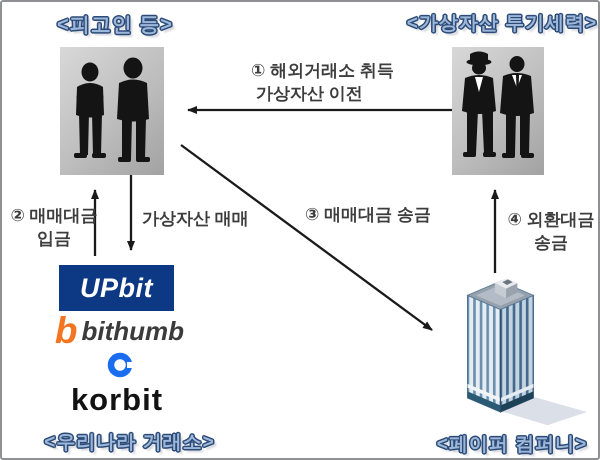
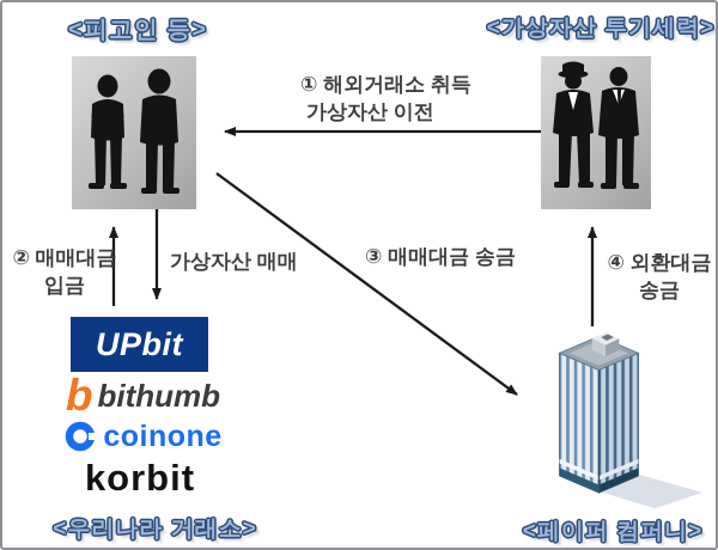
  <피고인 등>
  <가상자산 투기세력>
  <우리나라 거래소>
  <페이퍼 컴퍼니>
  ① 해외거래소 취득
  가상자산 이전
  ② 매매대금
  입금
  가상자산 매매
  ③ 매매대금 송금
  ④ 외환대금
  송금
  UPbit
  b
  bithumb
+ coinone
  korbit
